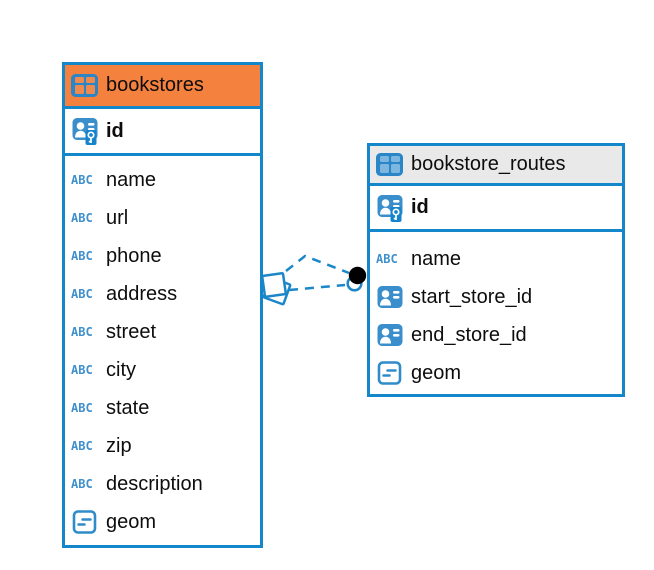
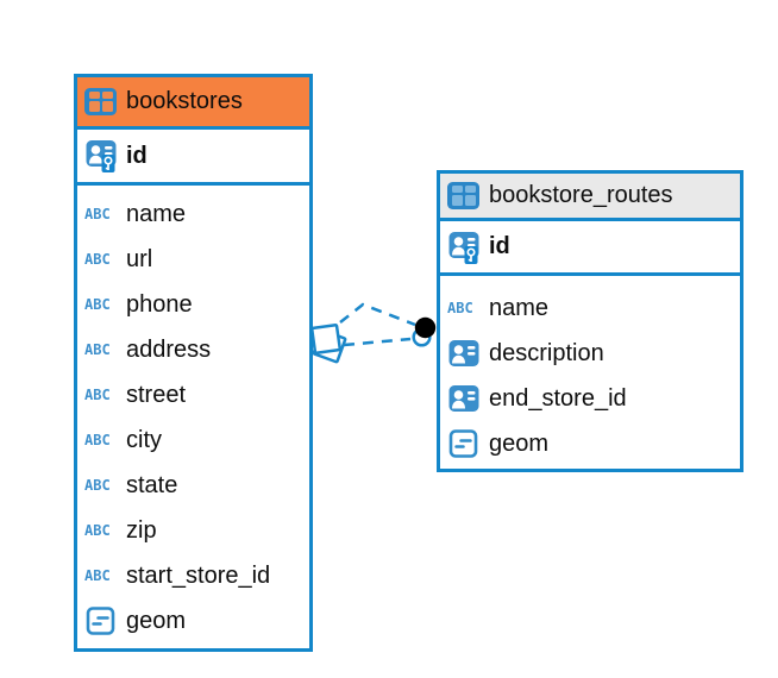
  bookstores
  id
  ABC
  name
  ABC
  url
  ABC
  phone
  ABC
  address
  ABC
  street
  ABC
  city
  ABC
  state
  ABC
  zip
  ABC
- description
+ start_store_id
  geom
  bookstore_routes
  id
  ABC
  name
- start_store_id
+ description
  end_store_id
  geom
